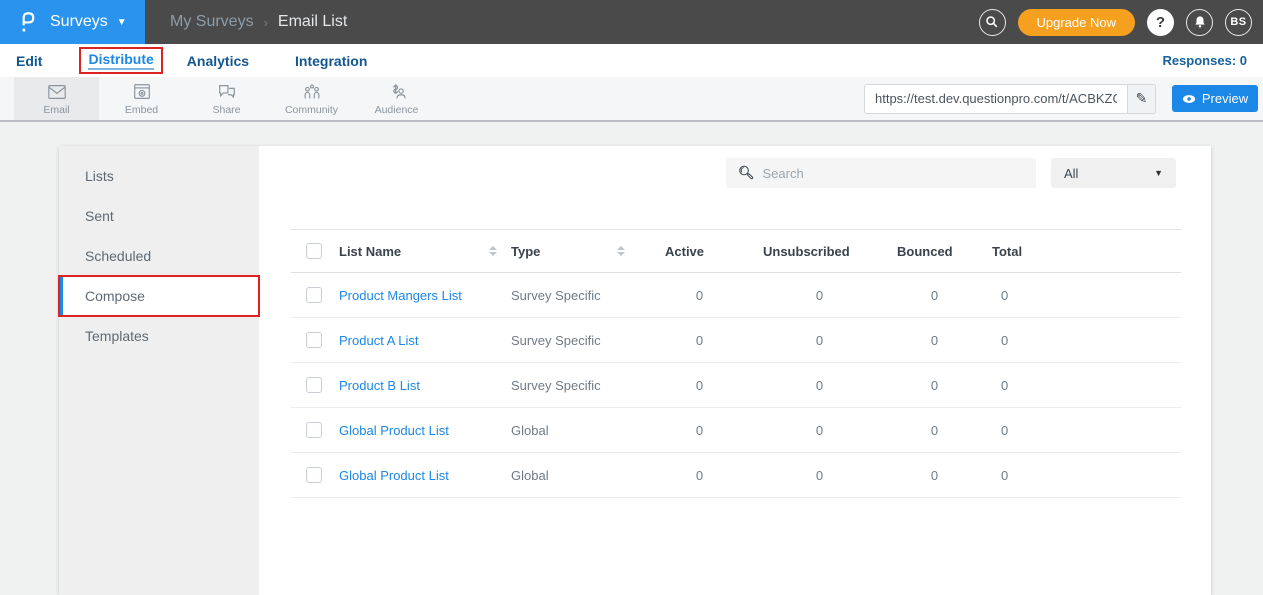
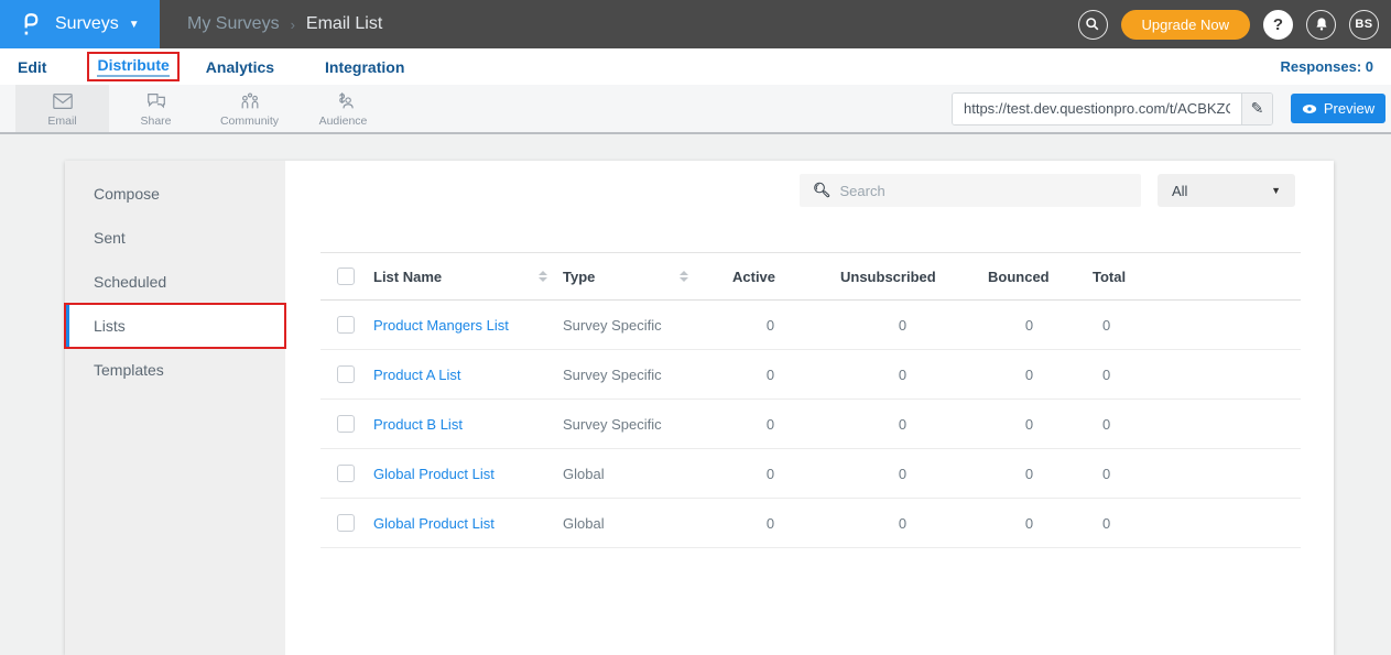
  Surveys
  ▼
  My Surveys
  ›
  Email List
  Upgrade Now
  ?
  BS
  Edit
  Distribute
  Analytics
  Integration
  Responses: 0
  Email
- Embed
  Share
  Community
  Audience
  https://test.dev.questionpro.com/t/ACBKZ
  ✎
  Preview
- Lists
+ Compose
  Sent
  Scheduled
- Compose
+ Lists
  Templates
  🔍︎
  Search
  All
  ▼
  List Name
  Type
  Active
  Unsubscribed
  Bounced
  Total
  Product Mangers List
  Survey Specific
  0
  0
  0
  0
  Product A List
  Survey Specific
  0
  0
  0
  0
  Product B List
  Survey Specific
  0
  0
  0
  0
  Global Product List
  Global
  0
  0
  0
  0
  Global Product List
  Global
  0
  0
  0
  0
